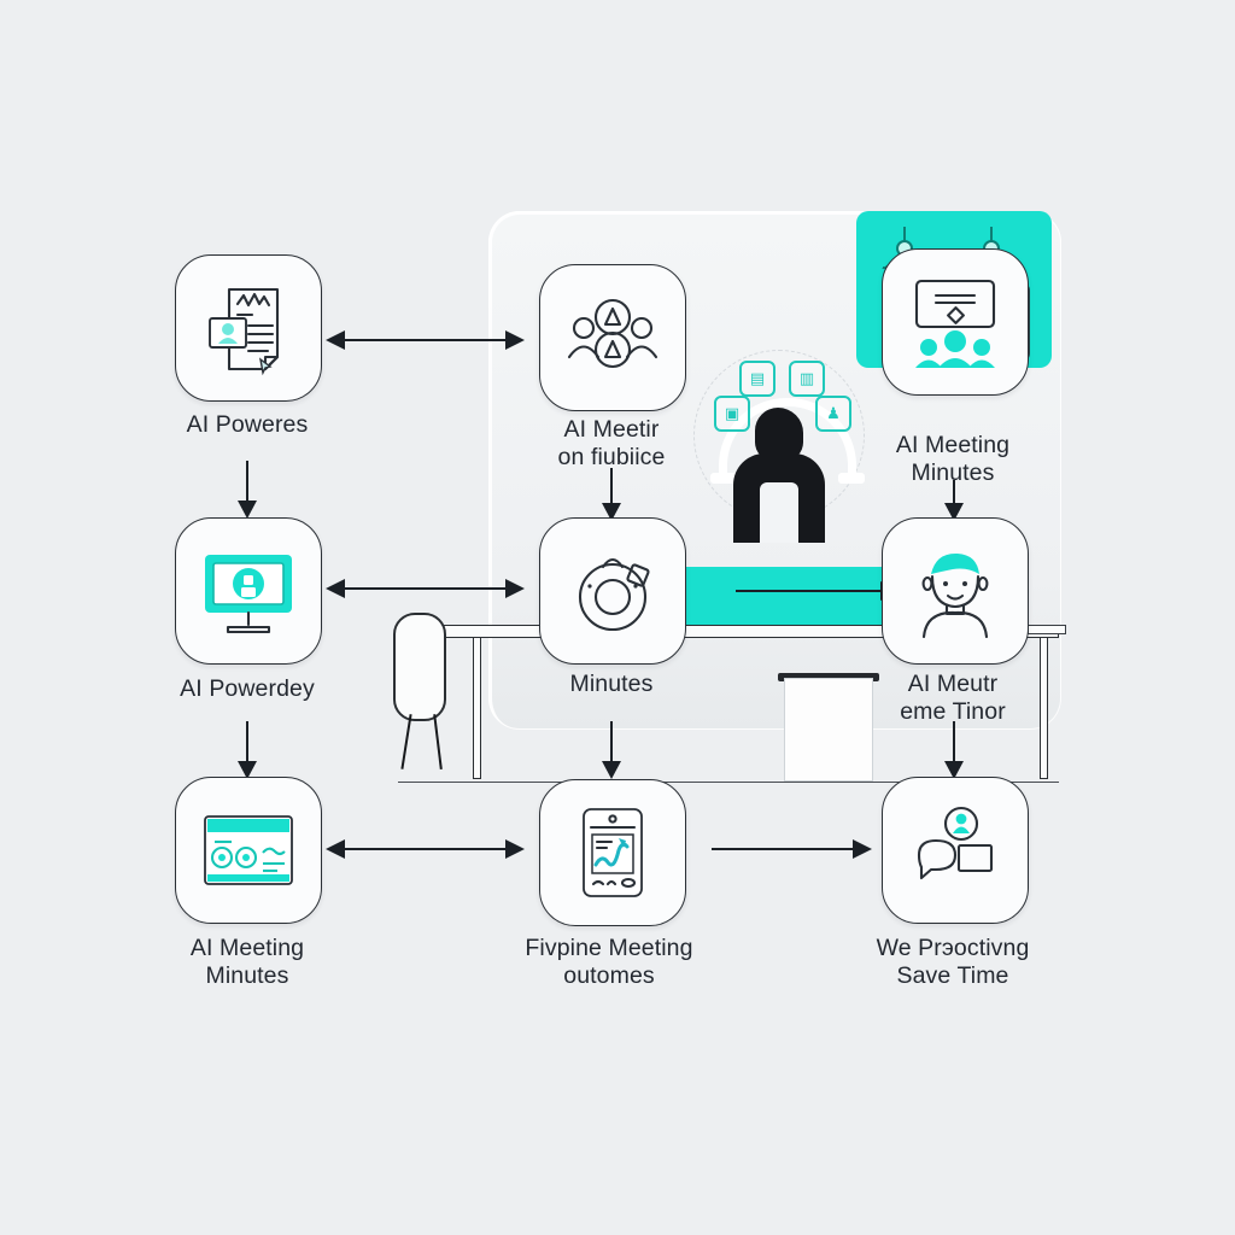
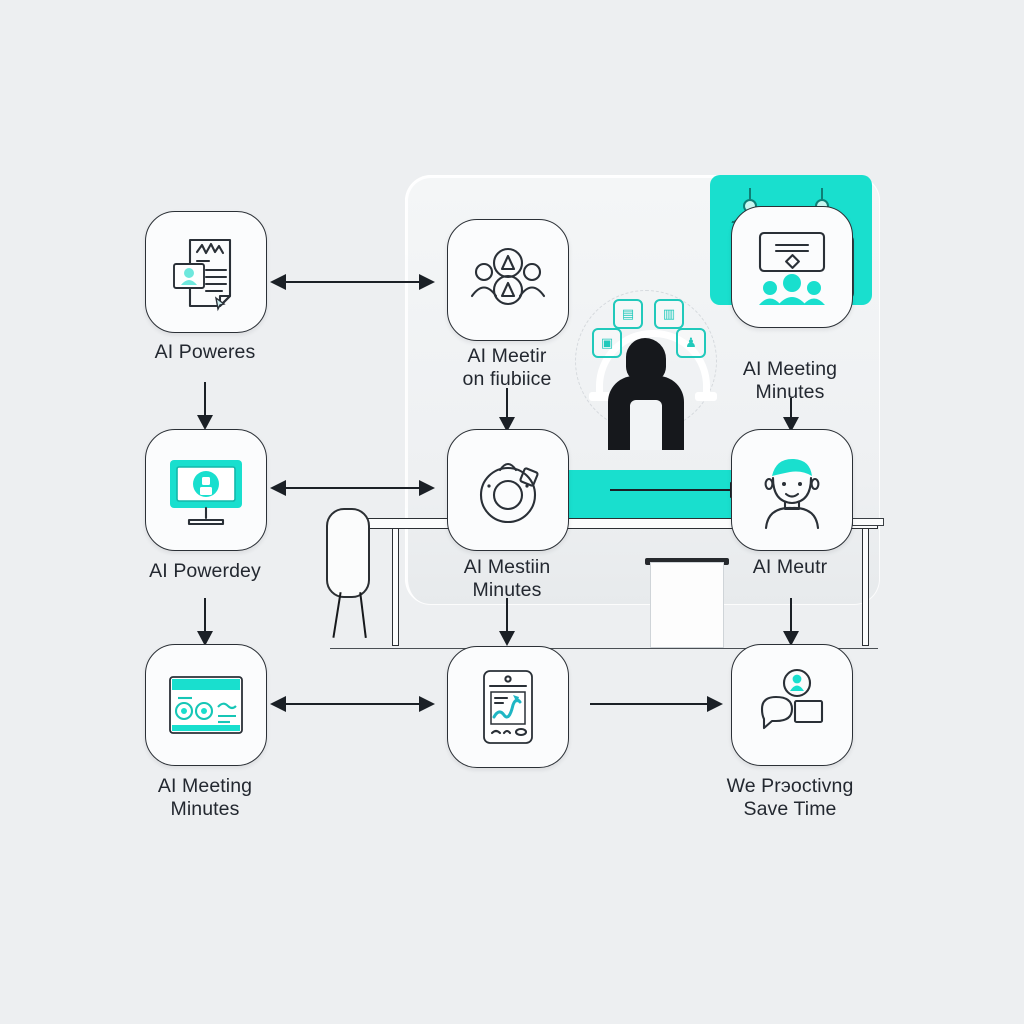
  ▤
  ▥
  ▣
  ♟
  AI Poweres
  AI Meetir
  on fiubiice
  AI Meeting
  Minutes
  AI Powerdey
+ AI Mestiin
  Minutes
  AI Meutr
- eme Tinor
  AI Meeting
  Minutes
- Fivpine Meeting
- outomes
  We Prэoctivng
  Save Time
